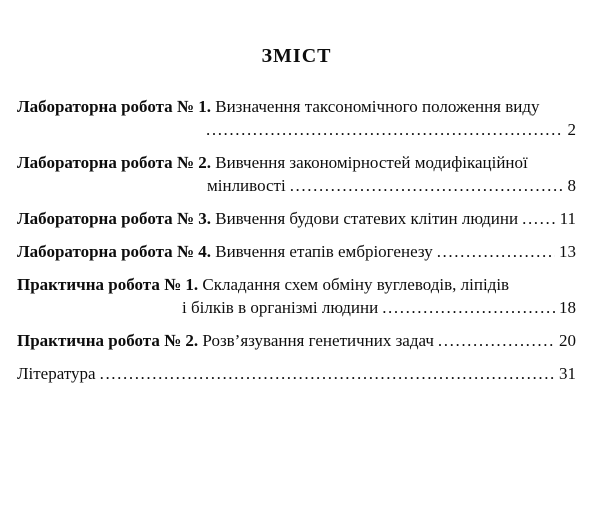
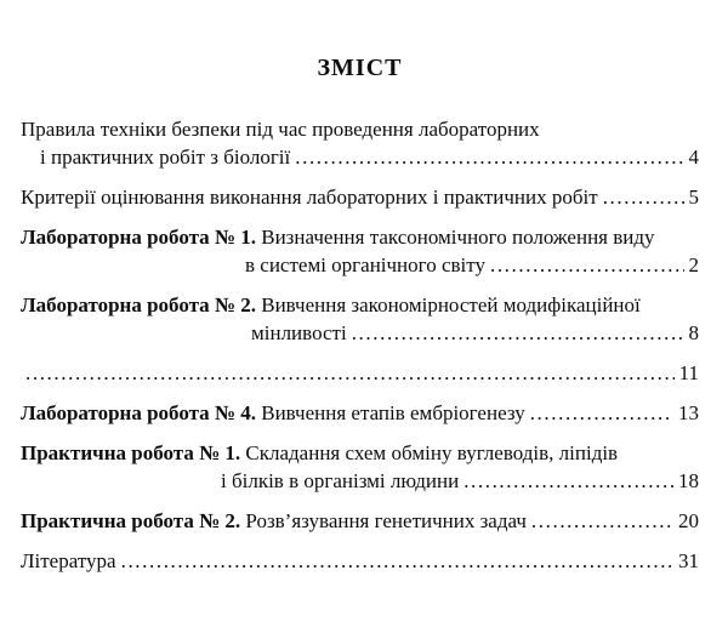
  ЗМІСТ
+ Правила техніки безпеки під час проведення лабораторних
+ і практичних робіт з біології
+ 4
+ Критерії оцінювання виконання лабораторних і практичних робіт
+ 5
  Лабораторна робота № 1. Визначення таксономічного положення виду
+ в системі органічного світу
  2
  Лабораторна робота № 2. Вивчення закономірностей модифікаційної
  мінливості
  8
- Лабораторна робота № 3. Вивчення будови статевих клітин людини
  11
  Лабораторна робота № 4. Вивчення етапів ембріогенезу
  13
  Практична робота № 1. Складання схем обміну вуглеводів, ліпідів
  і білків в організмі людини
  18
  Практична робота № 2. Розв’язування генетичних задач
  20
  Література
  31
